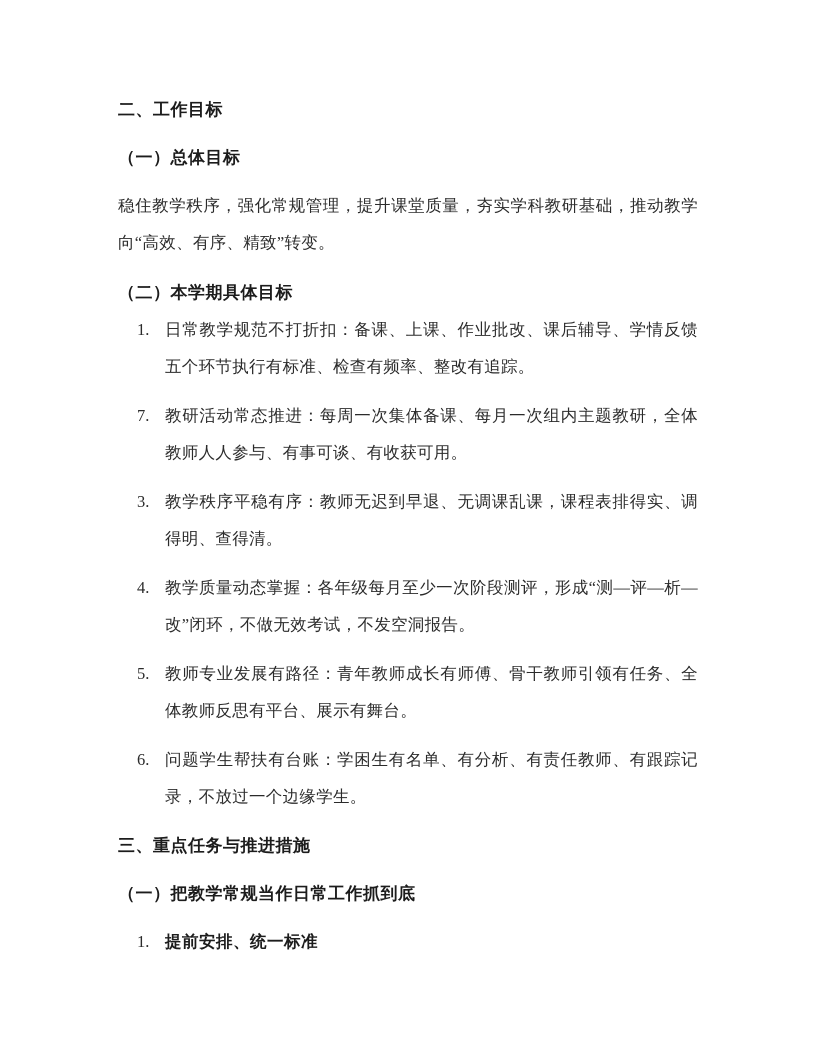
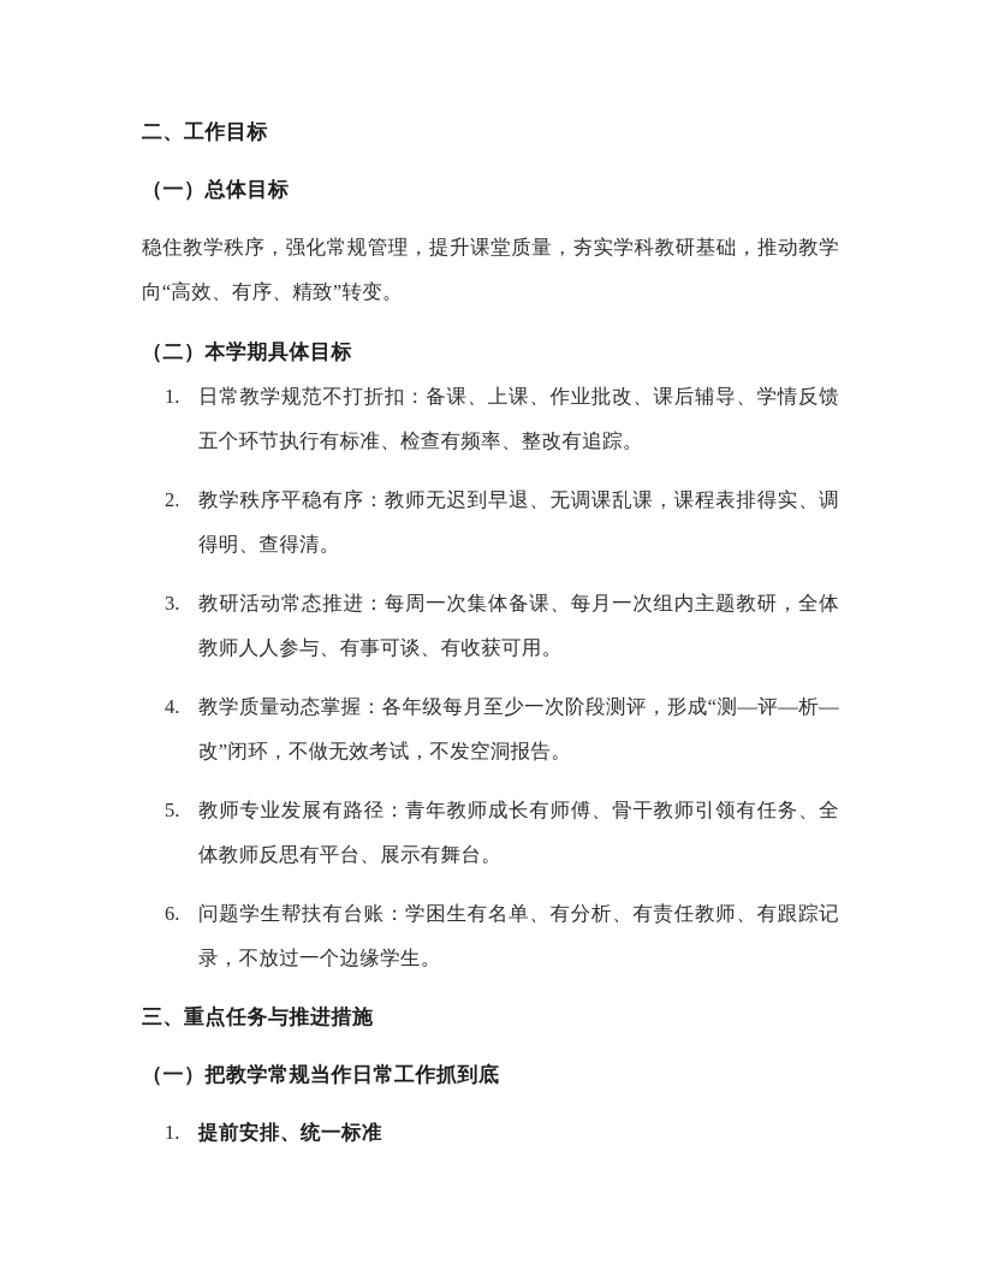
  二、工作目标
  （一）总体目标
  稳住教学秩序，强化常规管理，提升课堂质量，夯实学科教研基础，推动教学向“高效、有序、精致”转变。
  （二）本学期具体目标
  1.
  日常教学规范不打折扣：备课、上课、作业批改、课后辅导、学情反馈五个环节执行有标准、检查有频率、整改有追踪。
- 7.
+ 2.
- 教研活动常态推进：每周一次集体备课、每月一次组内主题教研，全体教师人人参与、有事可谈、有收获可用。
+ 教学秩序平稳有序：教师无迟到早退、无调课乱课，课程表排得实、调得明、查得清。
  3.
- 教学秩序平稳有序：教师无迟到早退、无调课乱课，课程表排得实、调得明、查得清。
+ 教研活动常态推进：每周一次集体备课、每月一次组内主题教研，全体教师人人参与、有事可谈、有收获可用。
  4.
  教学质量动态掌握：各年级每月至少一次阶段测评，形成“测—评—析—改”闭环，不做无效考试，不发空洞报告。
  5.
  教师专业发展有路径：青年教师成长有师傅、骨干教师引领有任务、全体教师反思有平台、展示有舞台。
  6.
  问题学生帮扶有台账：学困生有名单、有分析、有责任教师、有跟踪记录，不放过一个边缘学生。
  三、重点任务与推进措施
  （一）把教学常规当作日常工作抓到底
  1.
  提前安排、统一标准
